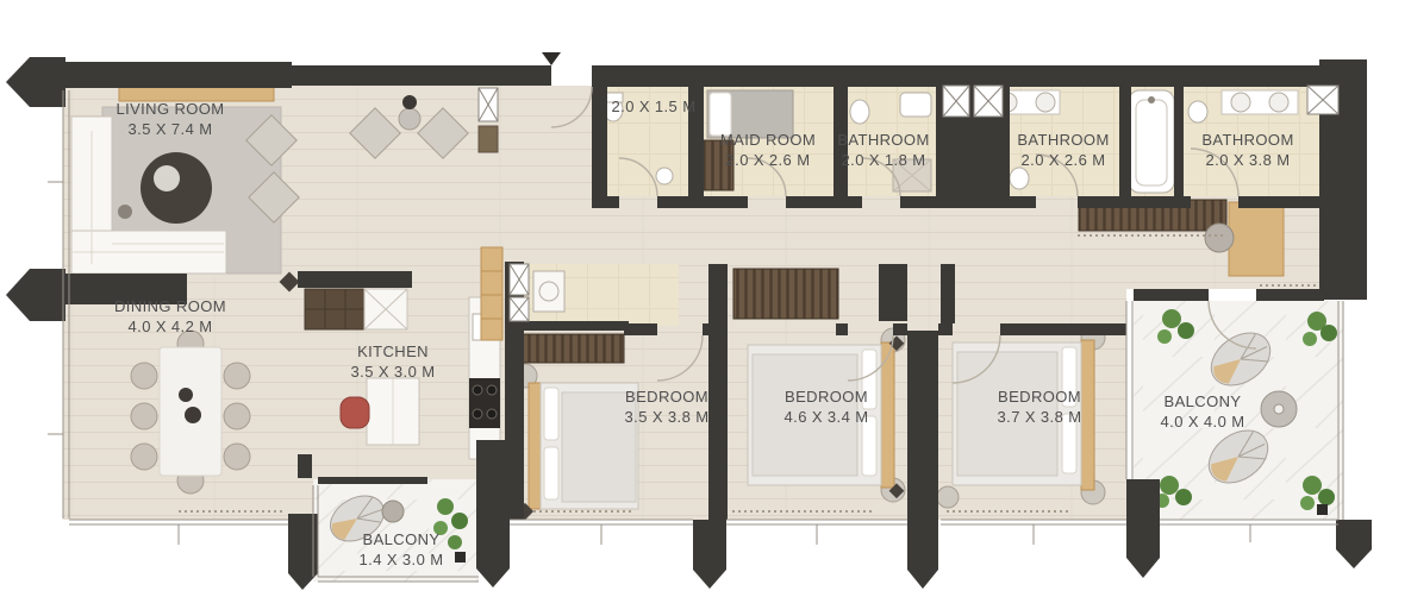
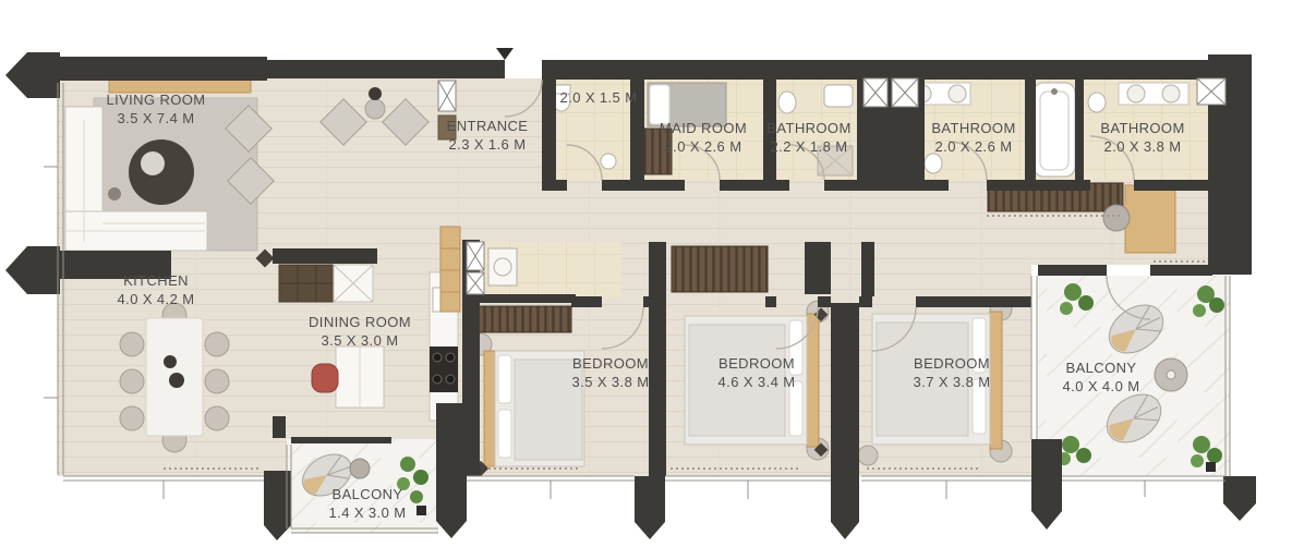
  LIVING ROOM
  3.5 X 7.4 M
+ ENTRANCE
+ 2.3 X 1.6 M
  2.0 X 1.5 M
  MAID ROOM
  2.0 X 2.6 M
  BATHROOM
- 2.0 X 1.8 M
+ 2.2 X 1.8 M
  BATHROOM
  2.0 X 2.6 M
  BATHROOM
  2.0 X 3.8 M
- DINING ROOM
+ KITCHEN
  4.0 X 4.2 M
- KITCHEN
+ DINING ROOM
  3.5 X 3.0 M
  BEDROOM
  3.5 X 3.8 M
  BEDROOM
  4.6 X 3.4 M
  BEDROOM
  3.7 X 3.8 M
  BALCONY
  4.0 X 4.0 M
  BALCONY
  1.4 X 3.0 M
